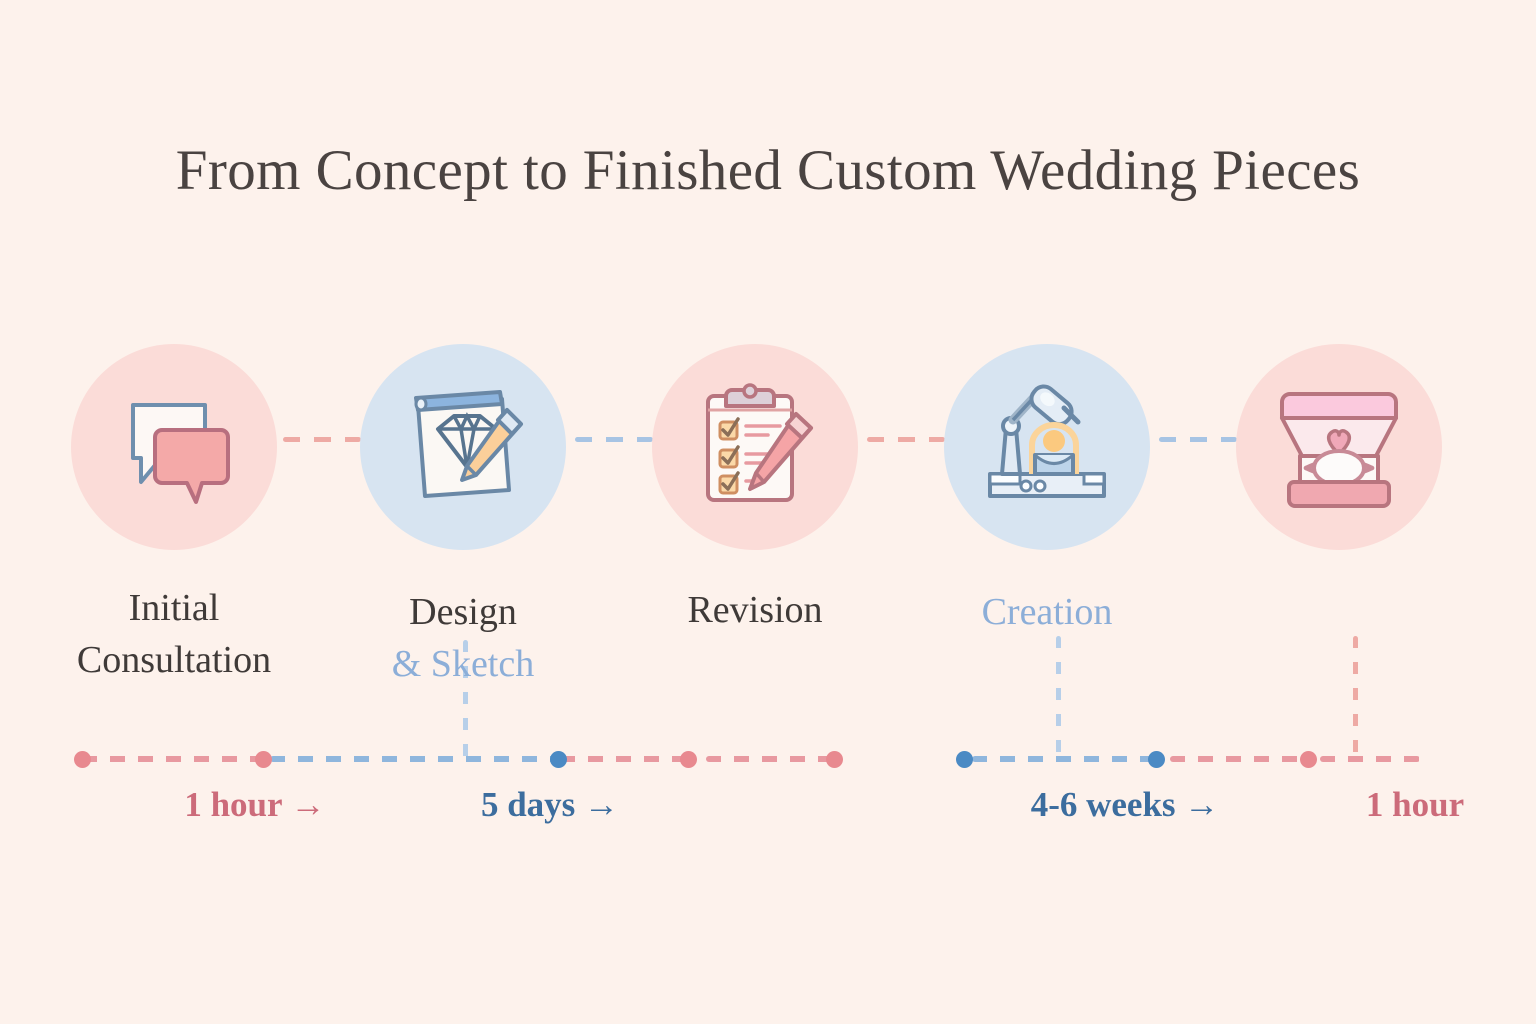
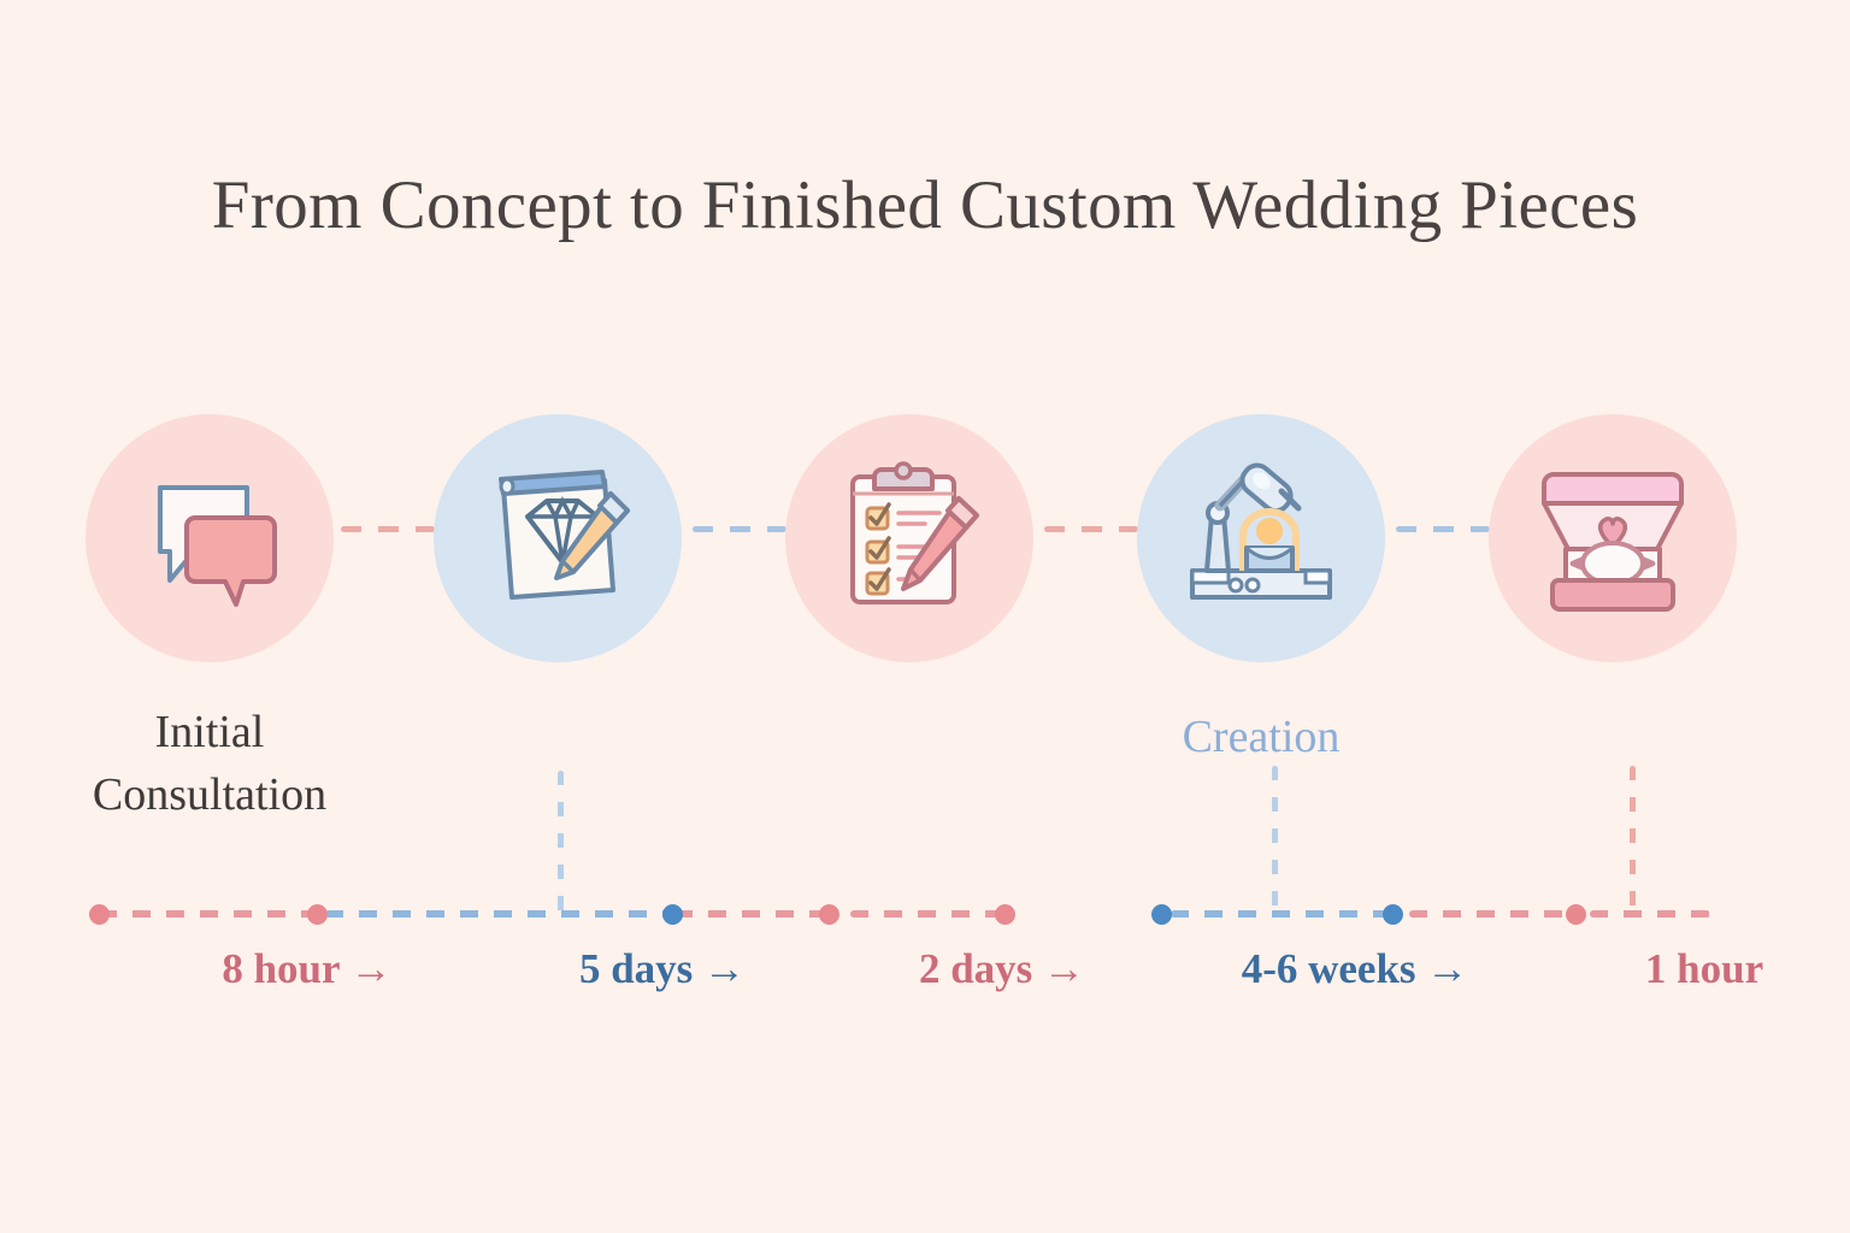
  From Concept to Finished Custom Wedding Pieces
  Initial
  Consultation
- Design
- & Sketch
- Revision
  Creation
- 1 hour →
+ 8 hour →
  5 days →
+ 2 days →
  4-6 weeks →
  1 hour
